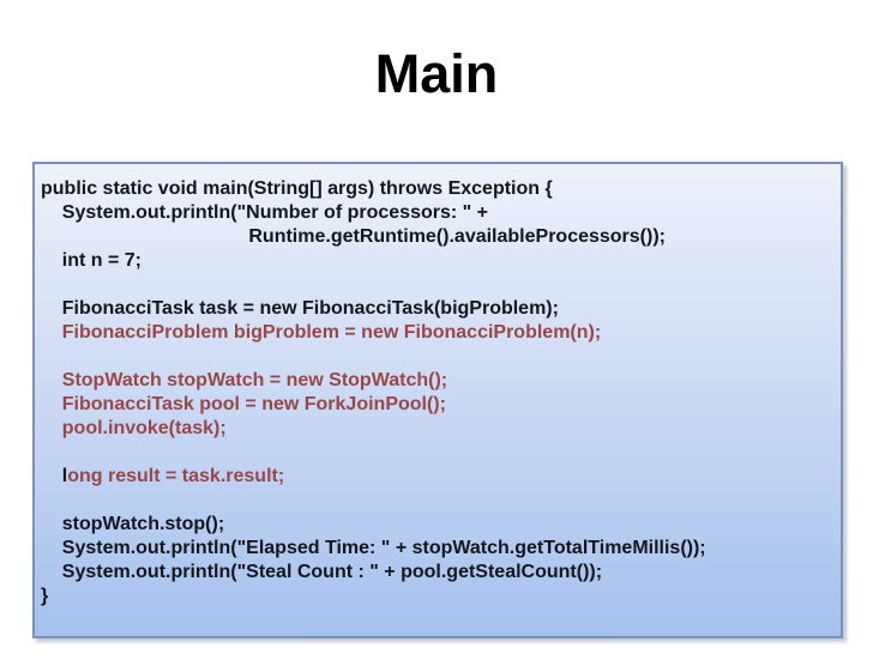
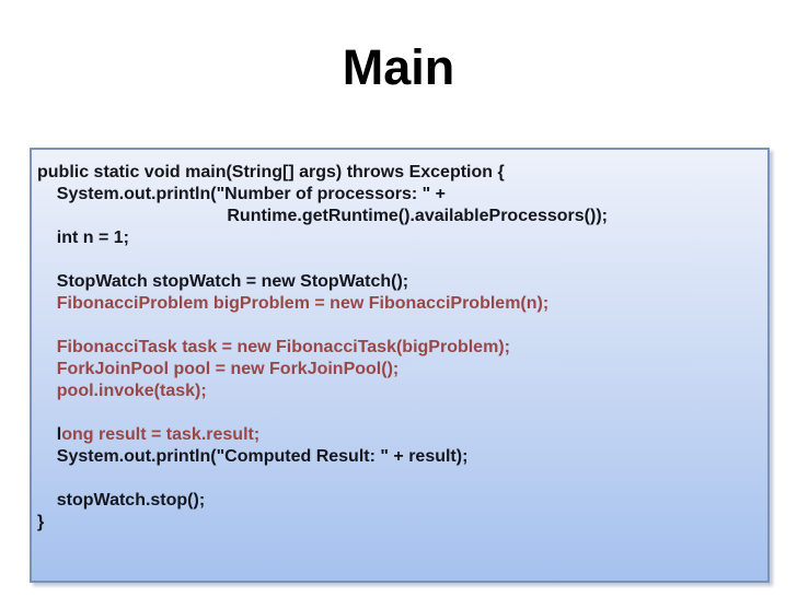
  Main
  public static void main(String[] args) throws Exception {
  System.out.println("Number of processors: " +
  Runtime.getRuntime().availableProcessors());
- int n = 7;
+ int n = 1;
- FibonacciTask task = new FibonacciTask(bigProblem);
+ StopWatch stopWatch = new StopWatch();
  FibonacciProblem bigProblem = new FibonacciProblem(n);
- StopWatch stopWatch = new StopWatch();
+ FibonacciTask task = new FibonacciTask(bigProblem);
- FibonacciTask pool = new ForkJoinPool();
+ ForkJoinPool pool = new ForkJoinPool();
  pool.invoke(task);
  long result = task.result;
+ System.out.println("Computed Result: " + result);
  stopWatch.stop();
- System.out.println("Elapsed Time: " + stopWatch.getTotalTimeMillis());
- System.out.println("Steal Count : " + pool.getStealCount());
  }
